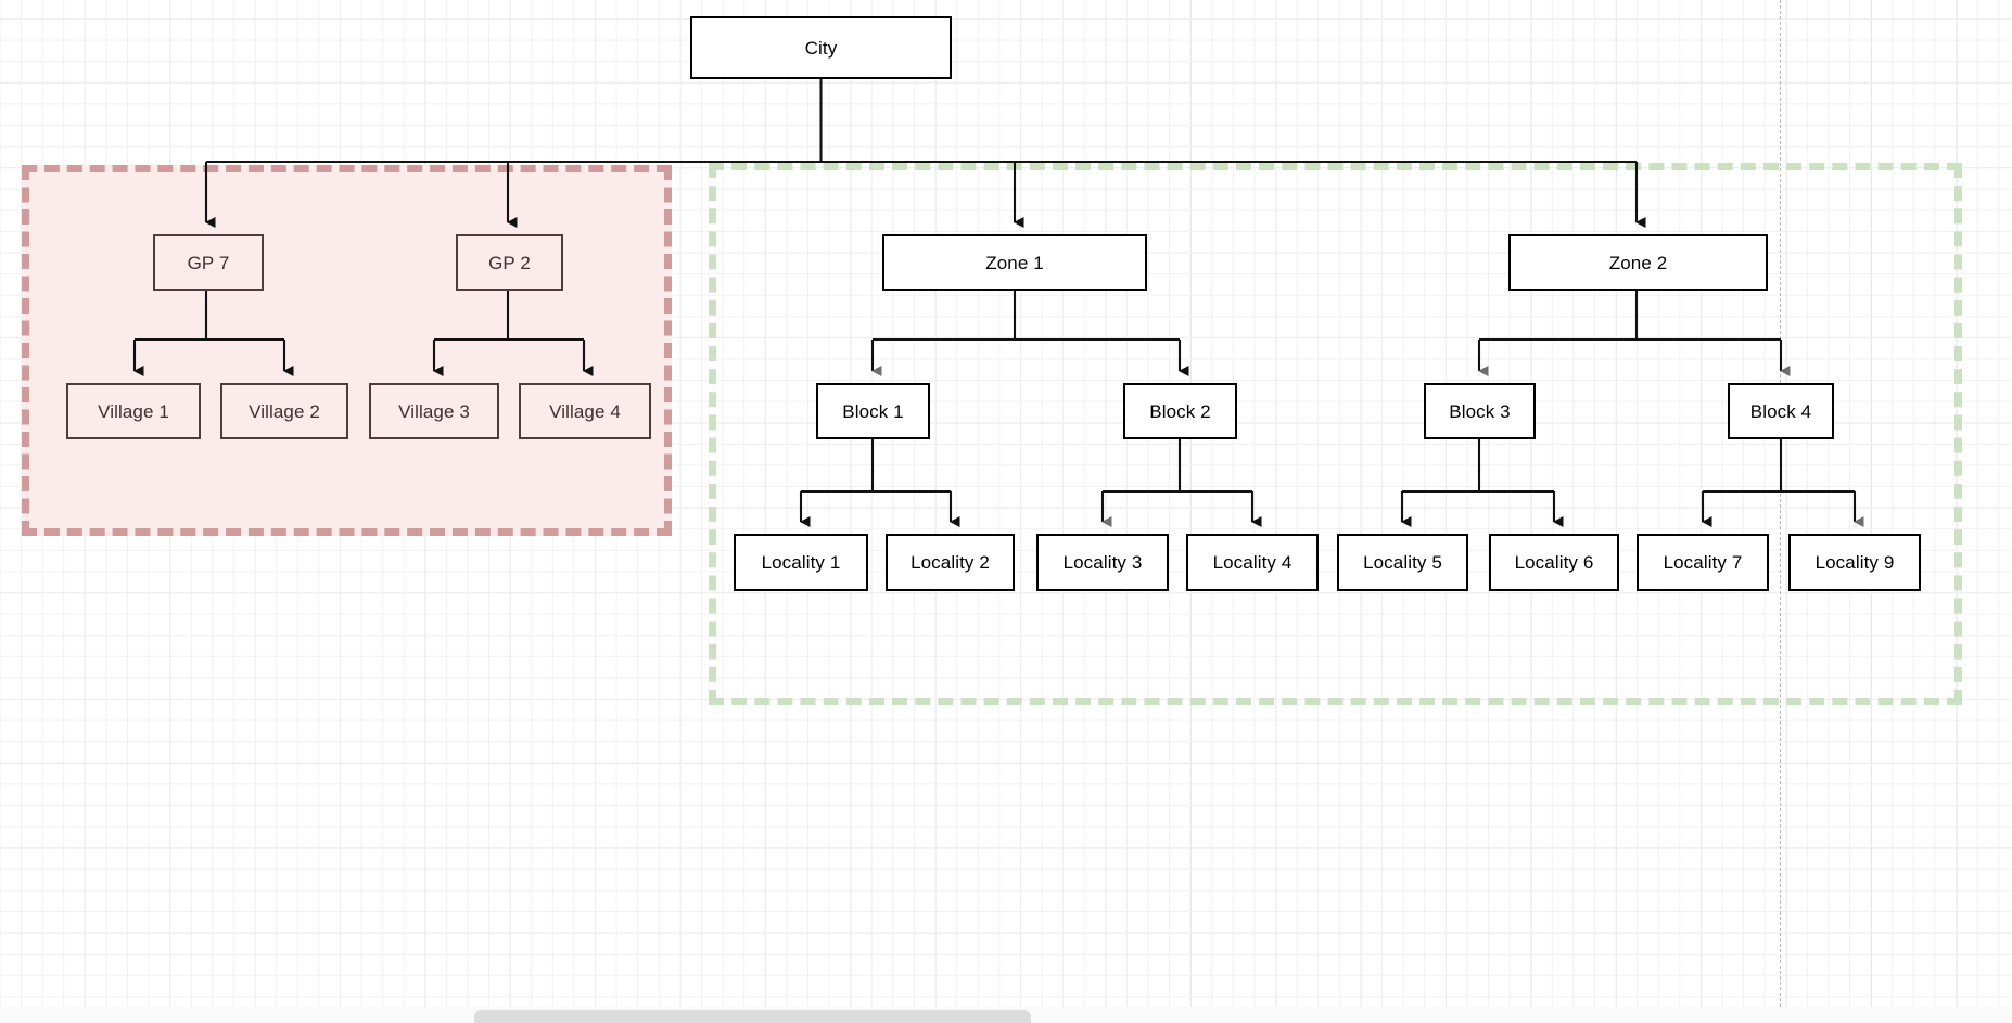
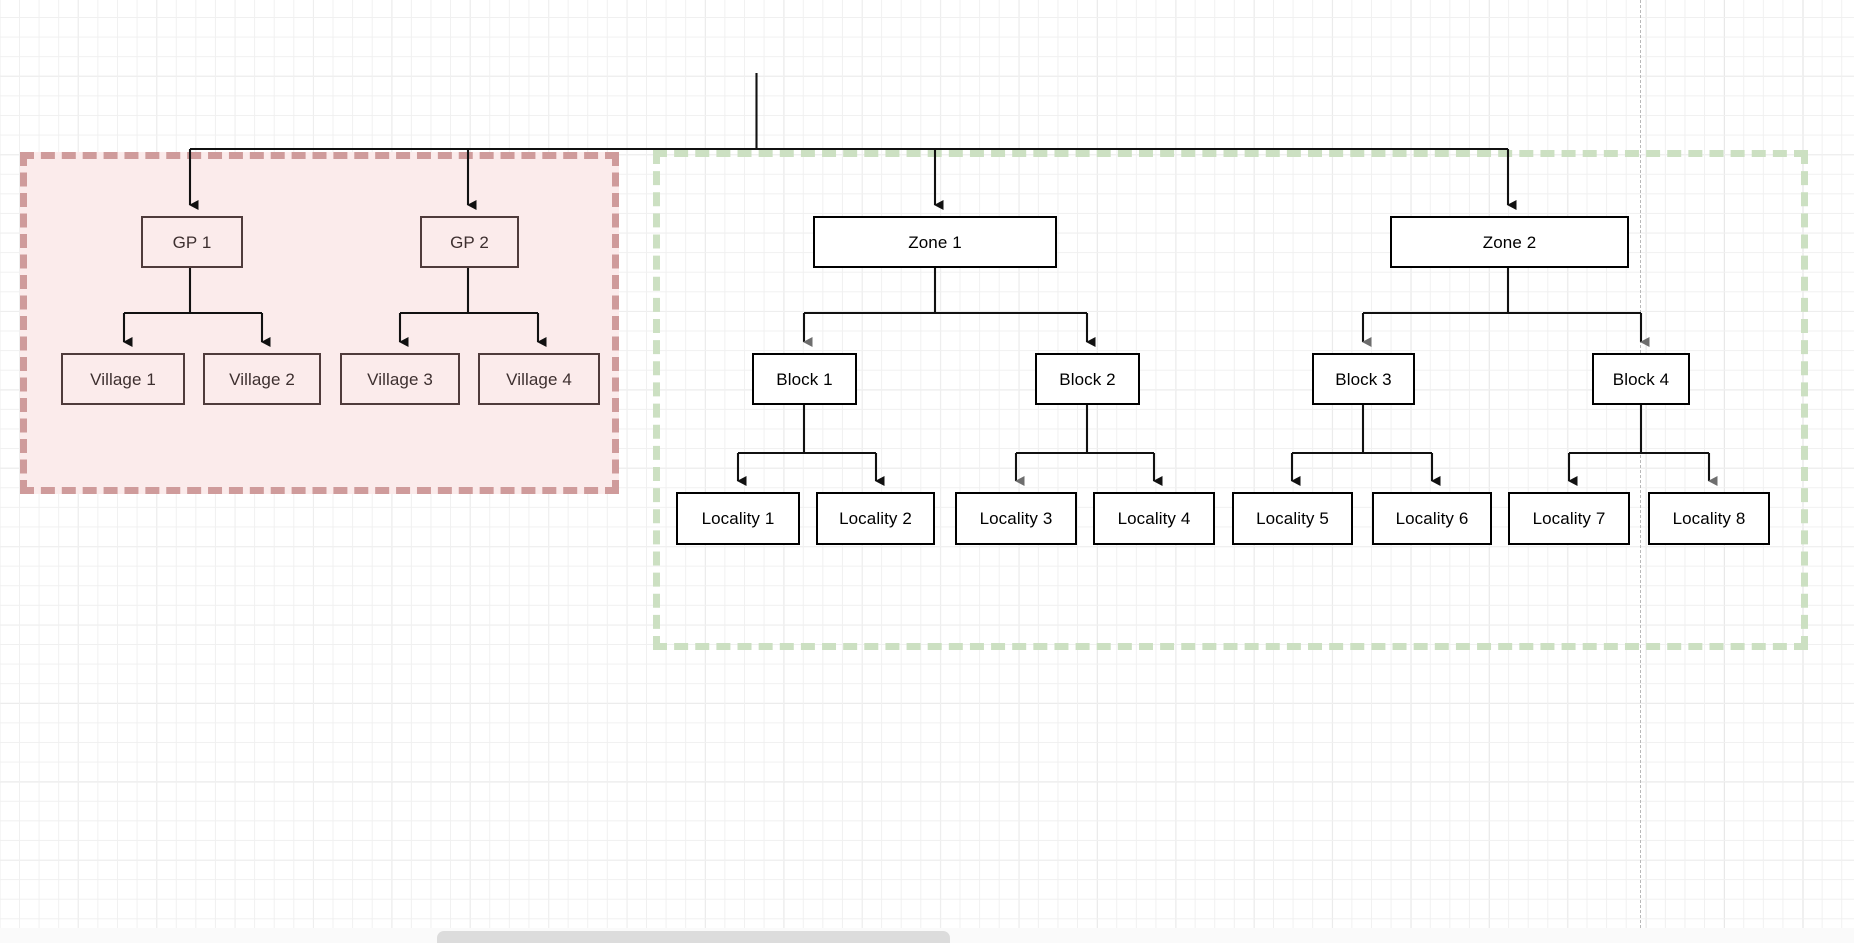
- City
- GP 7
+ GP 1
  GP 2
  Zone 1
  Zone 2
  Village 1
  Village 2
  Village 3
  Village 4
  Block 1
  Block 2
  Block 3
  Block 4
  Locality 1
  Locality 2
  Locality 3
  Locality 4
  Locality 5
  Locality 6
  Locality 7
- Locality 9
+ Locality 8
